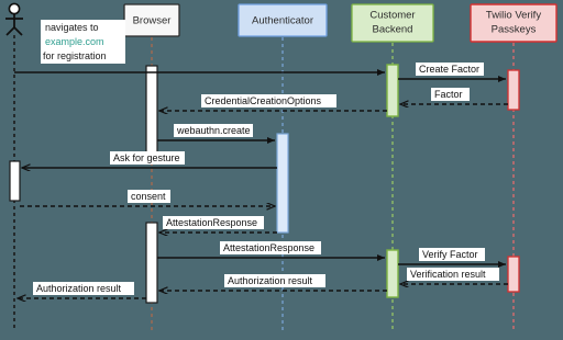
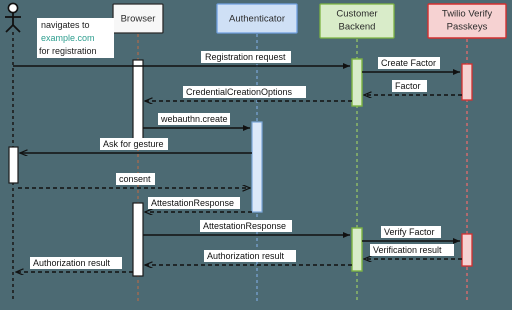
  Browser
  Authenticator
  Customer
  Backend
  Twilio Verify
  Passkeys
+ Registration request
  Create Factor
  Factor
  CredentialCreationOptions
  webauthn.create
  Ask for gesture
  consent
  AttestationResponse
  AttestationResponse
  Verify Factor
  Verification result
  Authorization result
  Authorization result
  navigates to
  example.com
  for registration
